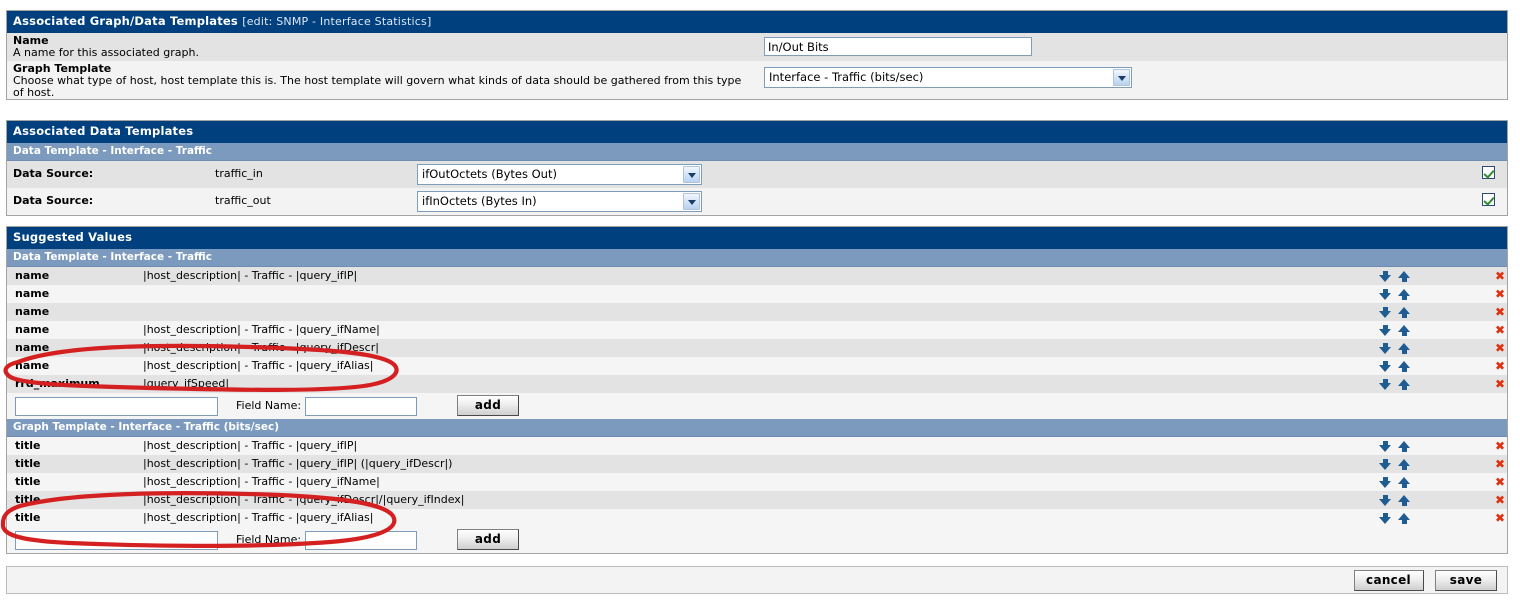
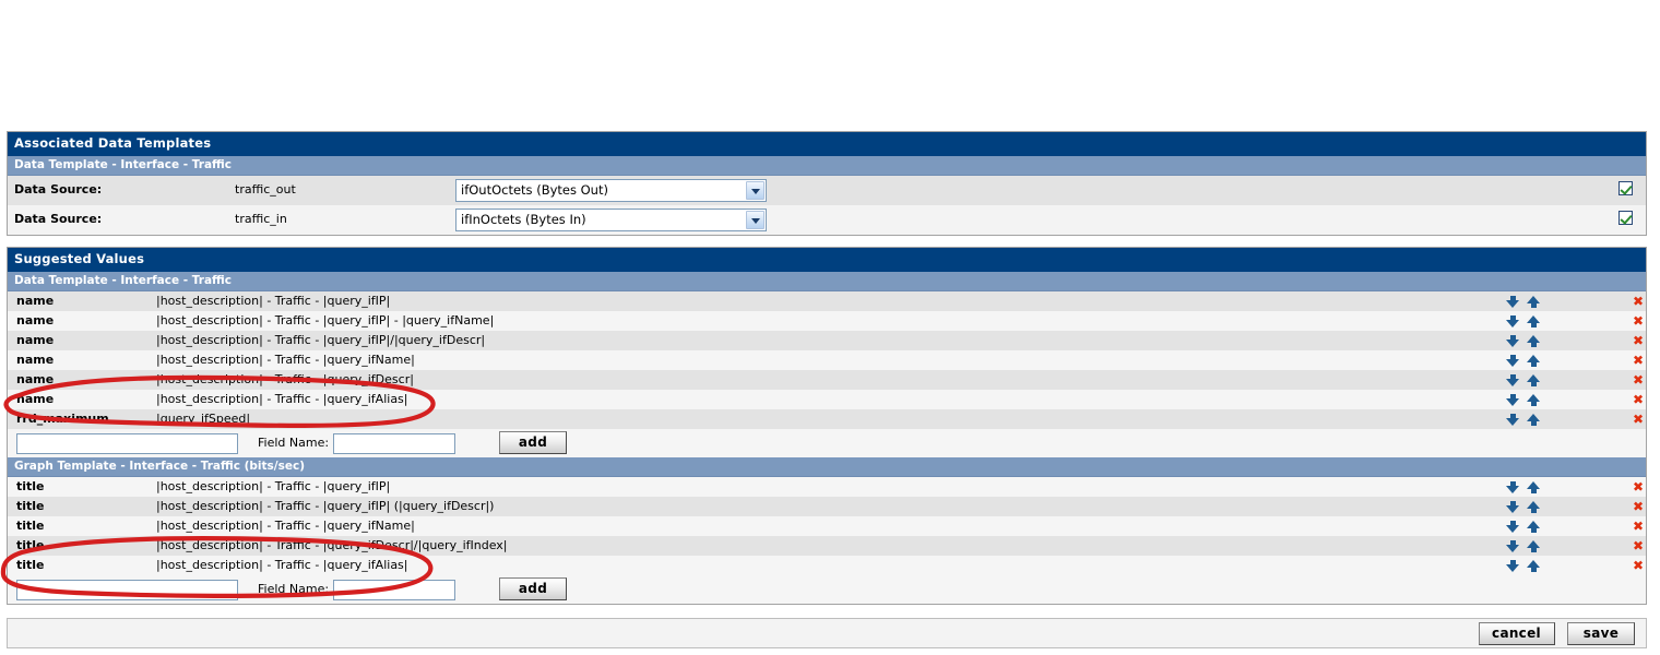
- Associated Graph/Data Templates [edit: SNMP - Interface Statistics]
- Name
- A name for this associated graph.
- In/Out Bits
- Graph Template
- Choose what type of host, host template this is. The host template will govern what kinds of data should be gathered from this type of host.
- Interface - Traffic (bits/sec)
  Associated Data Templates
  Data Template - Interface - Traffic
  Data Source:
- traffic_in
+ traffic_out
  ifOutOctets (Bytes Out)
  Data Source:
- traffic_out
+ traffic_in
  ifInOctets (Bytes In)
  Suggested Values
  Data Template - Interface - Traffic
  name
  |host_description| - Traffic - |query_ifIP|
  ✖
  name
+ |host_description| - Traffic - |query_ifIP| - |query_ifName|
  ✖
  name
+ |host_description| - Traffic - |query_ifIP|/|query_ifDescr|
  ✖
  name
  |host_description| - Traffic - |query_ifName|
  ✖
  name
  ✖
  name
  |host_description| - Traffic - |query_ifAlias|
  ✖
  |query_ifSpeed|
  ✖
  Field Name:
  add
  Graph Template - Interface - Traffic (bits/sec)
  title
  |host_description| - Traffic - |query_ifIP|
  ✖
  title
  |host_description| - Traffic - |query_ifIP| (|query_ifDescr|)
  ✖
  title
  |host_description| - Traffic - |query_ifName|
  ✖
  title
  |host_description| - Traffic - |queescr|/|query_ifIndex|
  ✖
  title
  |host_description| - Traffic - |query_ifAlias|
  ✖
  Field Name:
  add
  cancel save
